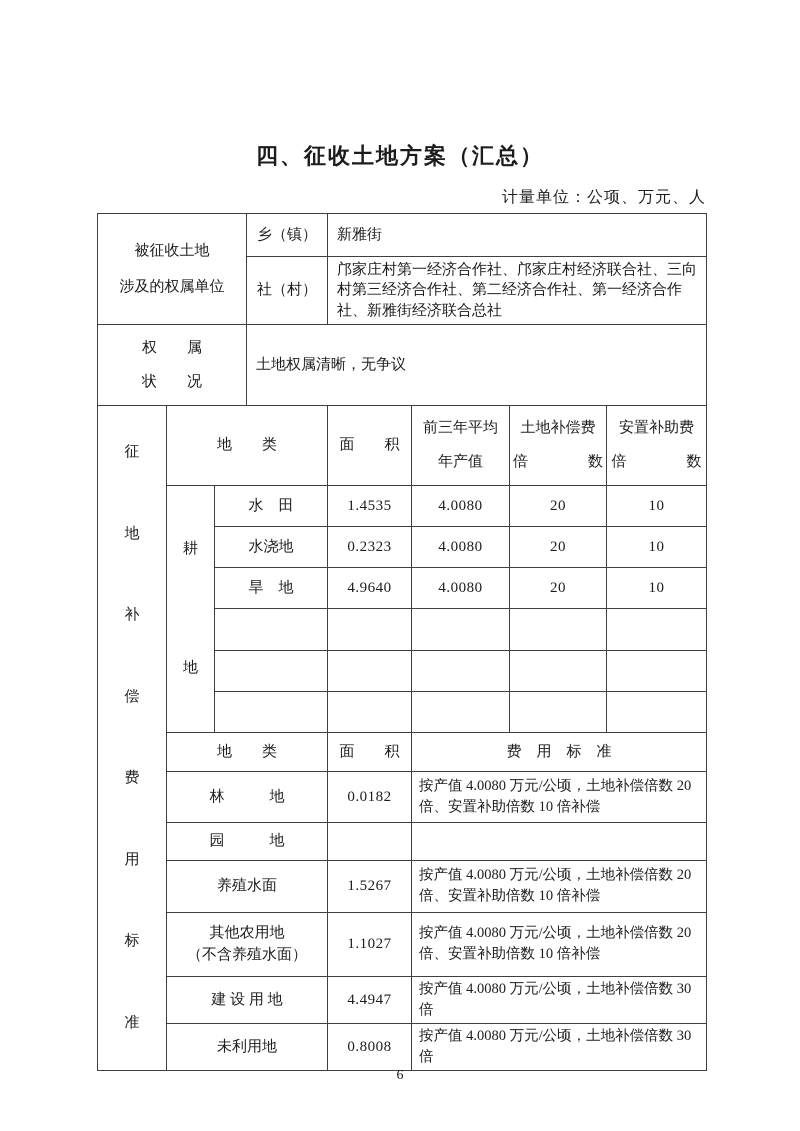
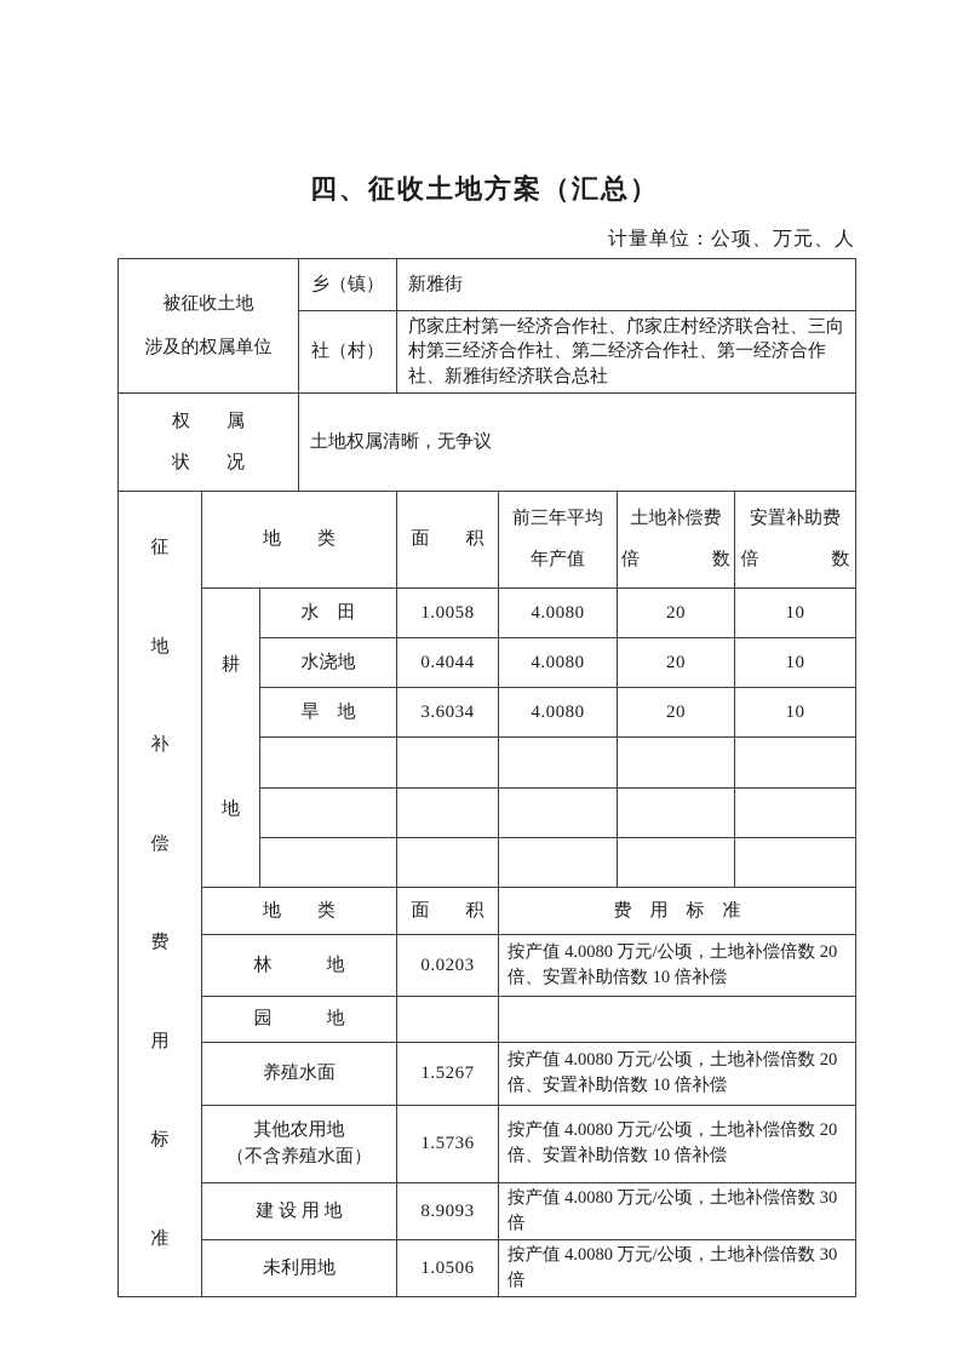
  四、征收土地方案（汇总）
  计量单位：公项、万元、人
  被征收土地 涉及的权属单位	乡（镇）	新雅街
  社（村）	邝家庄村第一经济合作社、邝家庄村经济联合社、三向村第三经济合作社、第二经济合作社、第一经济合作社、新雅街经济联合总社
  权 属 状 况	土地权属清晰，无争议
  征 地 补 偿 费 用 标 准	地 类	面 积	前三年平均 年产值	土地补偿费 倍 数	安置补助费 倍 数
- 耕 地	水 田	1.4535	4.0080	20	10
+ 耕 地	水 田	1.0058	4.0080	20	10
- 水浇地	0.2323	4.0080	20	10
+ 水浇地	0.4044	4.0080	20	10
- 旱 地	4.9640	4.0080	20	10
+ 旱 地	3.6034	4.0080	20	10
  地 类	面 积	费 用 标 准
- 林 地	0.0182	按产值 4.0080 万元/公顷，土地补偿倍数 20 倍、安置补助倍数 10 倍补偿
+ 林 地	0.0203	按产值 4.0080 万元/公顷，土地补偿倍数 20 倍、安置补助倍数 10 倍补偿
  园 地
  养殖水面	1.5267	按产值 4.0080 万元/公顷，土地补偿倍数 20 倍、安置补助倍数 10 倍补偿
- 其他农用地 （不含养殖水面）	1.1027	按产值 4.0080 万元/公顷，土地补偿倍数 20 倍、安置补助倍数 10 倍补偿
+ 其他农用地 （不含养殖水面）	1.5736	按产值 4.0080 万元/公顷，土地补偿倍数 20 倍、安置补助倍数 10 倍补偿
- 建 设 用 地	4.4947	按产值 4.0080 万元/公顷，土地补偿倍数 30 倍
+ 建 设 用 地	8.9093	按产值 4.0080 万元/公顷，土地补偿倍数 30 倍
- 未利用地	0.8008	按产值 4.0080 万元/公顷，土地补偿倍数 30 倍
+ 未利用地	1.0506	按产值 4.0080 万元/公顷，土地补偿倍数 30 倍
- 6
